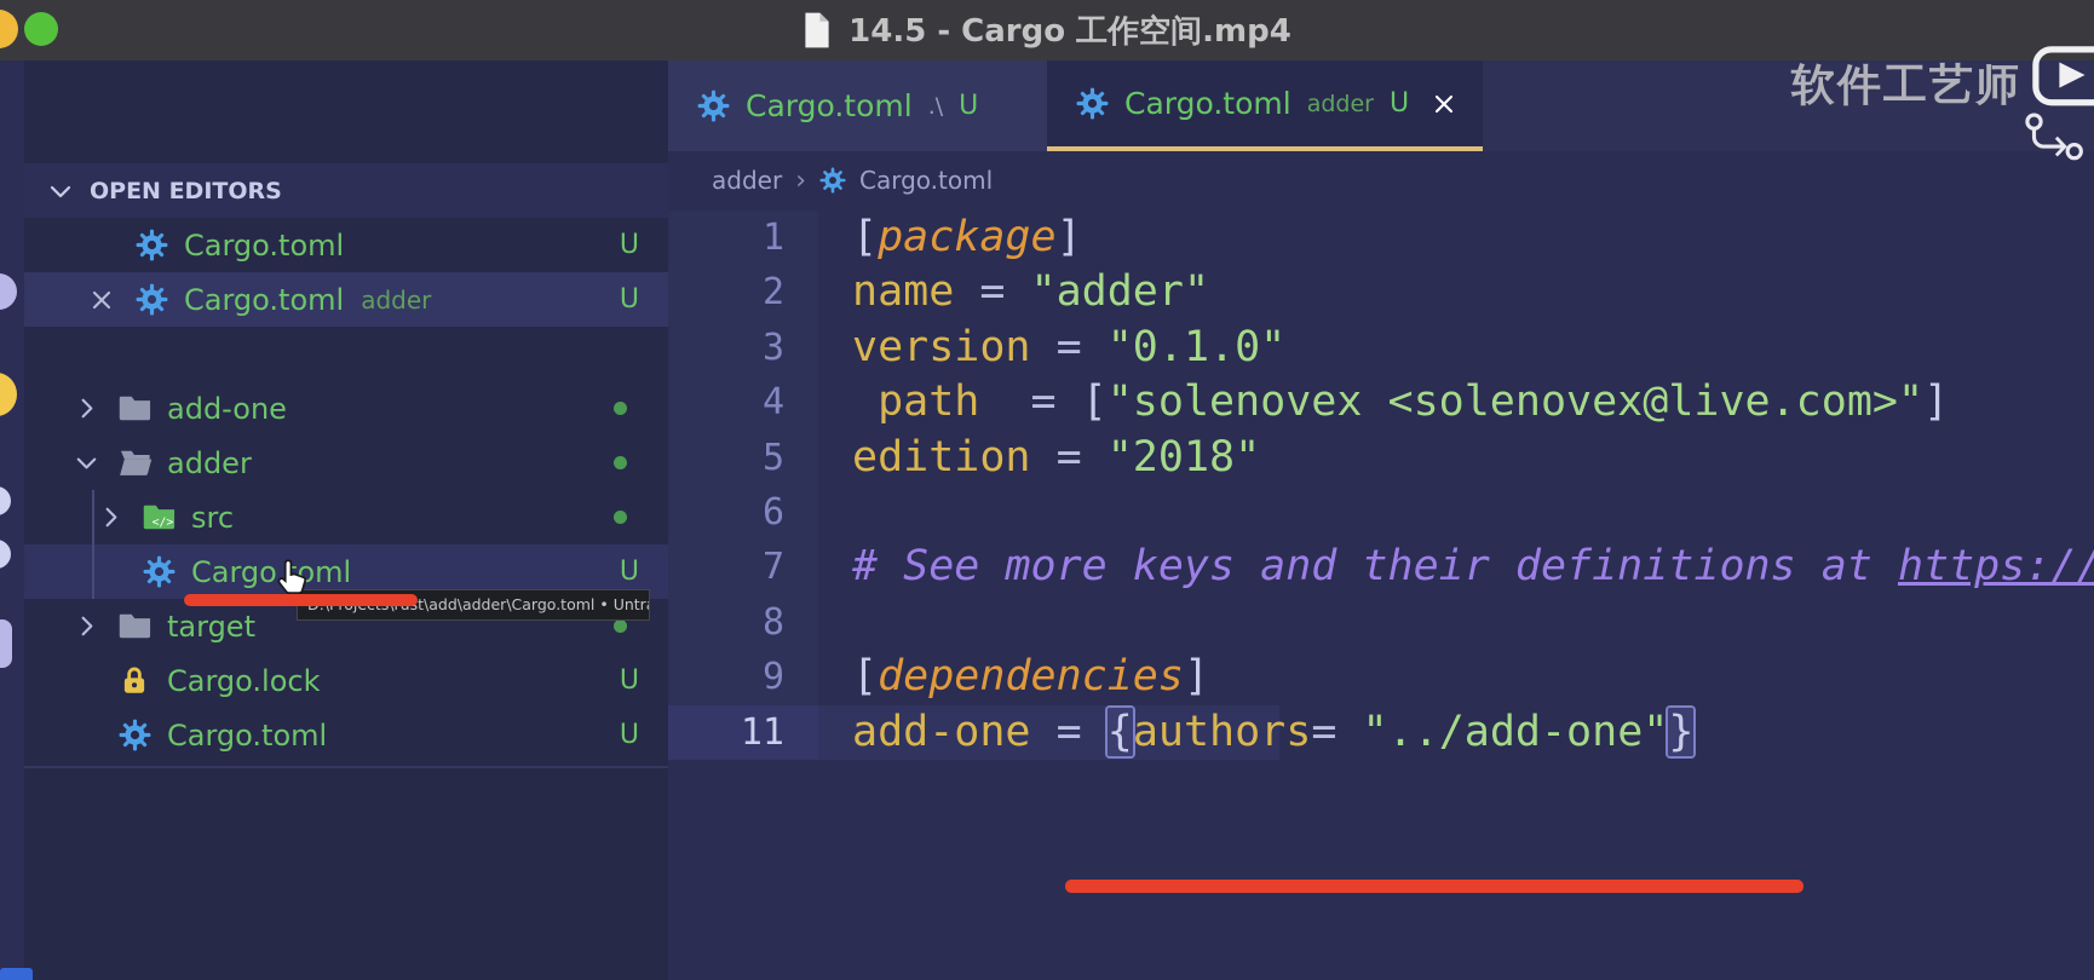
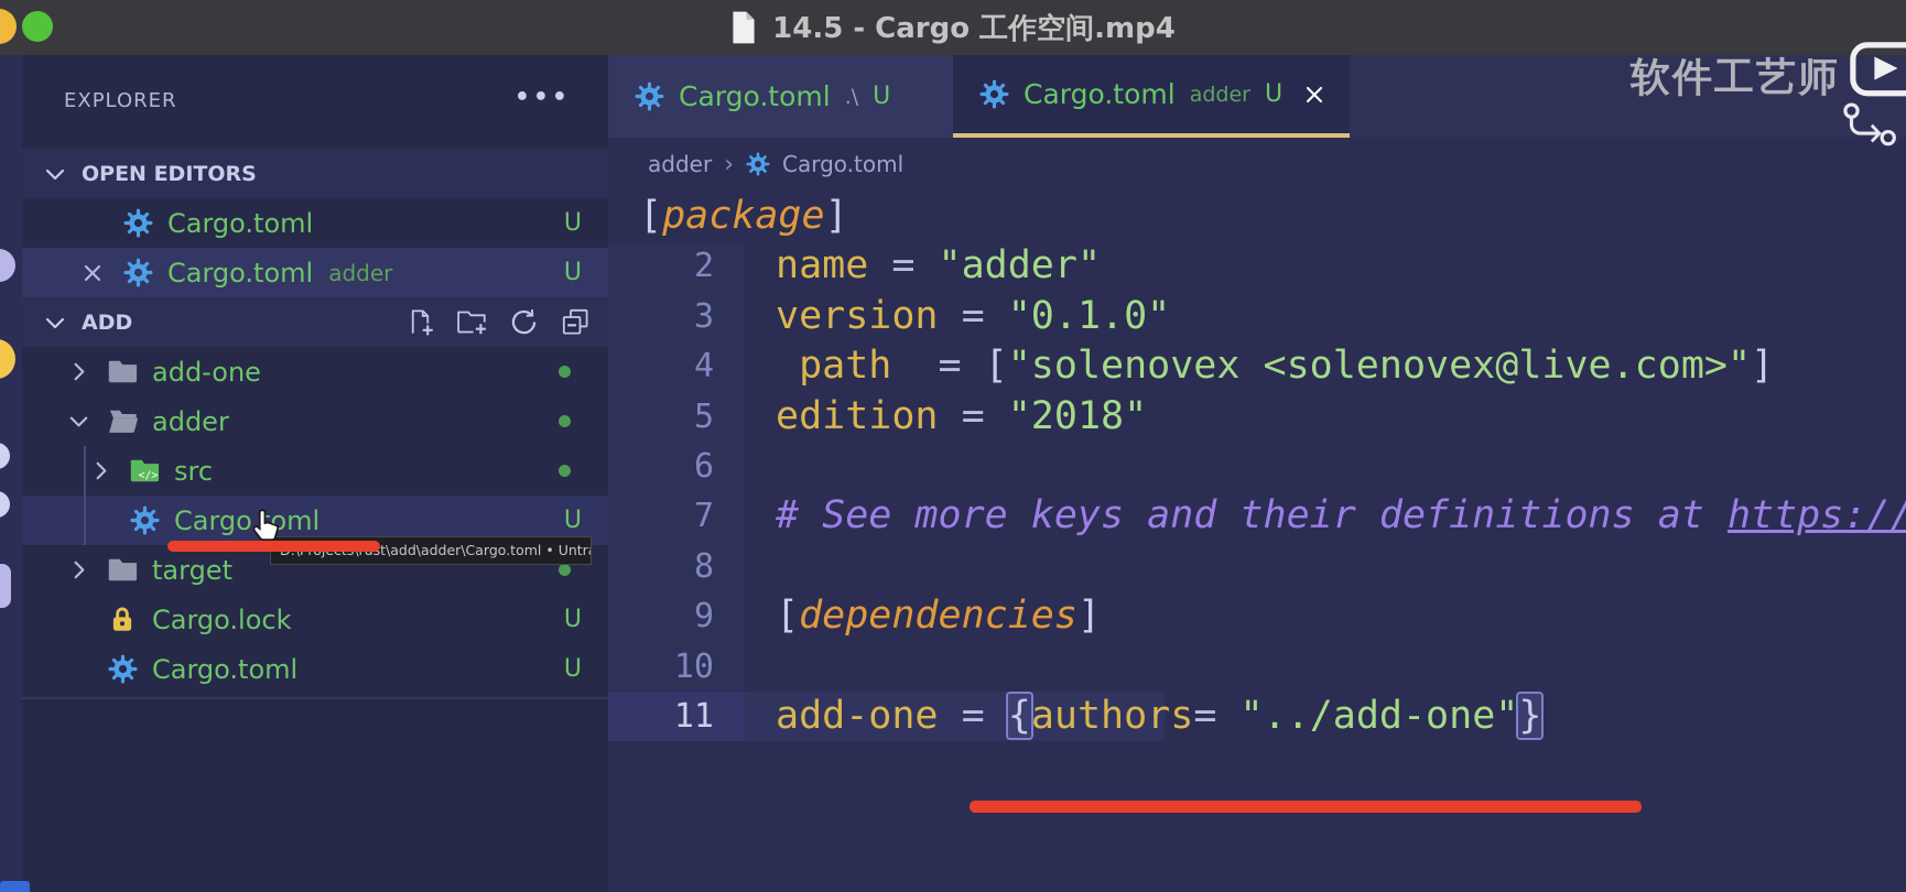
  14.5 - Cargo 工作空间.mp4
+ EXPLORER
+ •••
  OPEN EDITORS
  Cargo.toml
  U
  Cargo.toml
  adder
  U
+ ADD
  add-one
  adder
  </>
  src
  Cargo.oml
  U
  target
  Cargo.lock
  U
  Cargo.toml
  U
  Cargo.toml
  .\
  U
  Cargo.toml
  adder
  U
  adder
  ›
  Cargo.toml
- 1
  [package]
  2
  name = "adder"
  3
  version = "0.1.0"
  4
  path = ["solenovex <solenovex@live.com>"]
  5
  edition = "2018"
  6
  7
  # See more keys and their definitions at https://
  8
  9
  [dependencies]
+ 10
  11
  add-one = {authors= "../add-one"}
  软件工艺师
